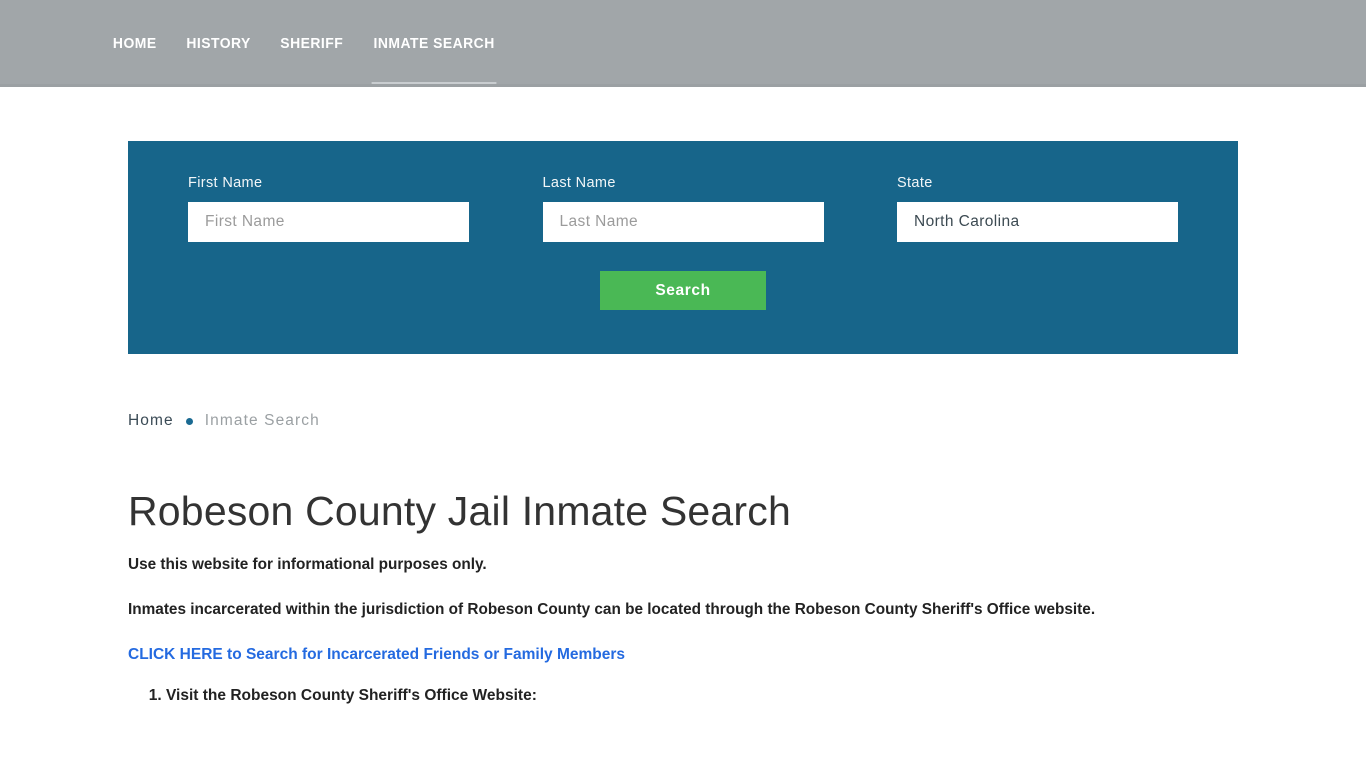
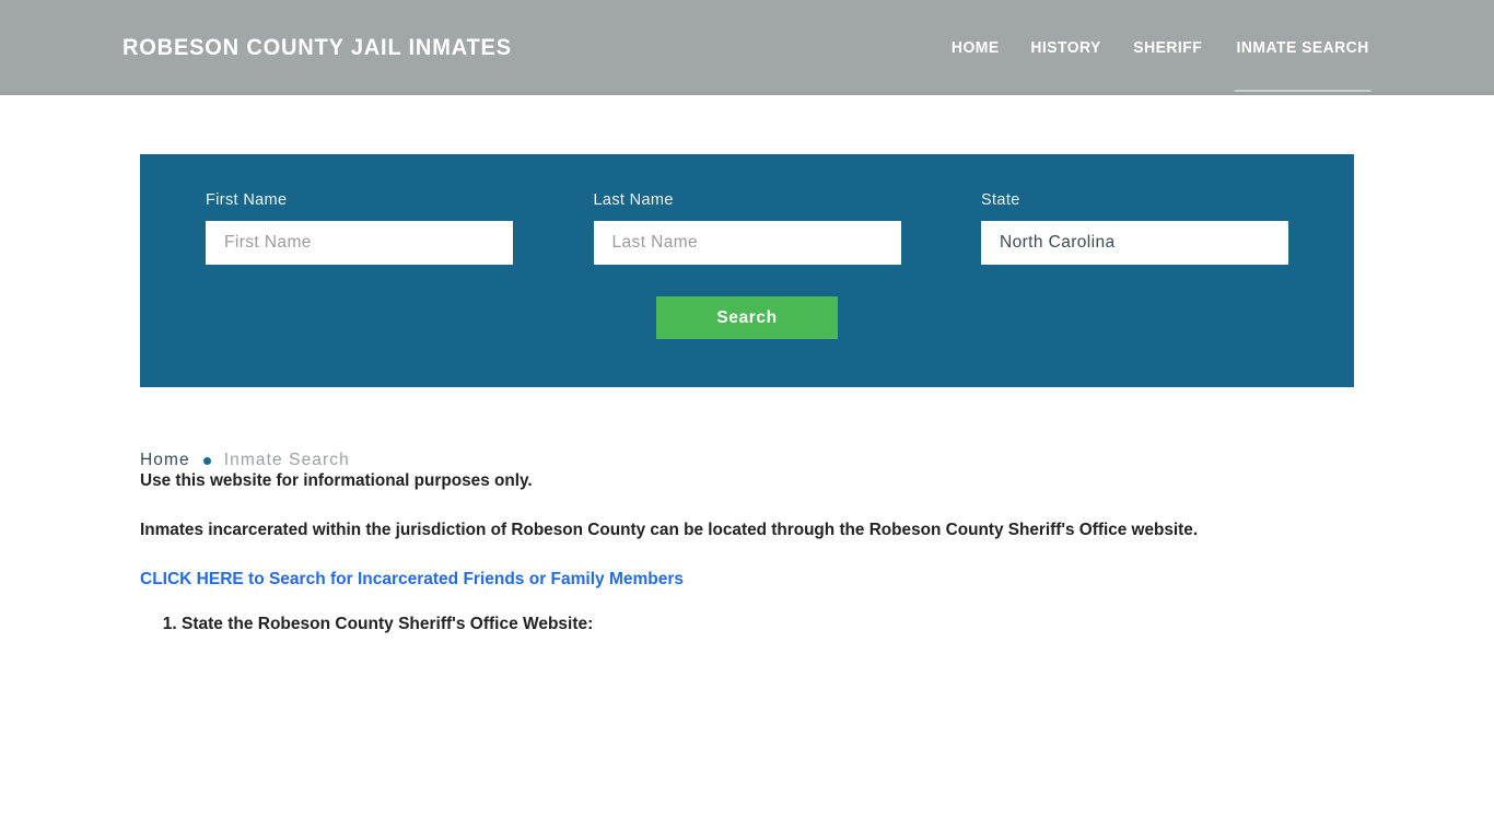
+ ROBESON COUNTY JAIL INMATES
  HOME
  HISTORY
  SHERIFF
  INMATE SEARCH
  First Name
  First Name
  Last Name
  Last Name
  State
  North Carolina
  Search
  Home
  Inmate Search
- Robeson County Jail Inmate Search
  Use this website for informational purposes only.
  Inmates incarcerated within the jurisdiction of Robeson County can be located through the Robeson County Sheriff's Office website.
  CLICK HERE to Search for Incarcerated Friends or Family Members
- Visit the Robeson County Sheriff's Office Website:
+ State the Robeson County Sheriff's Office Website:
